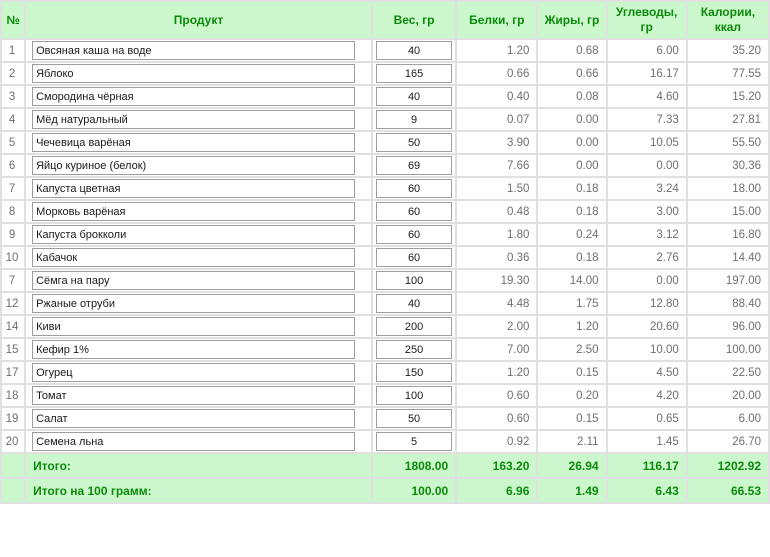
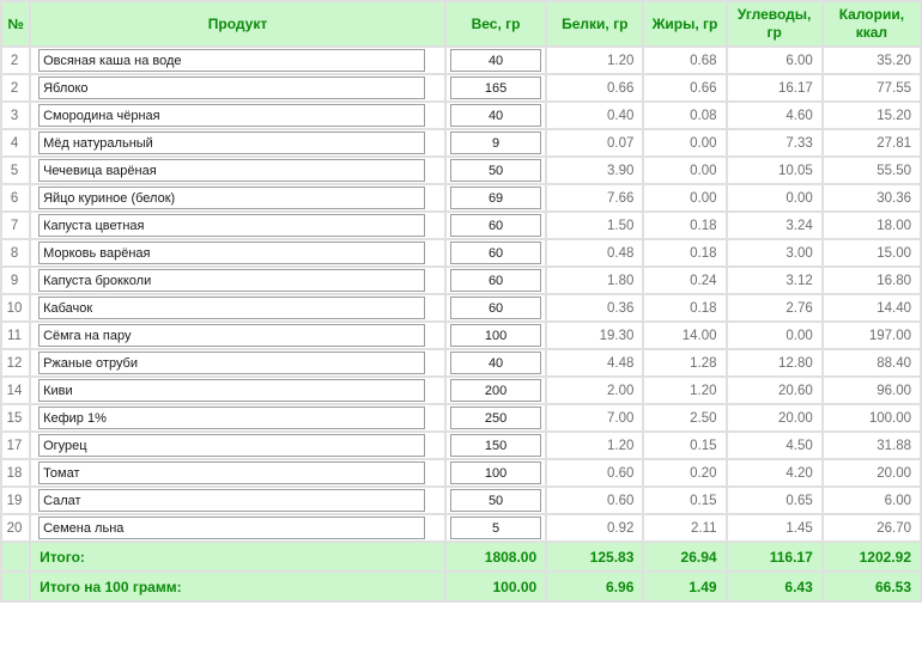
  №	Продукт	Вес, гр	Белки, гр	Жиры, гр	Углеводы, гр	Калории, ккал
- 1	Овсяная каша на воде	40	1.20	0.68	6.00	35.20
+ 2	Овсяная каша на воде	40	1.20	0.68	6.00	35.20
  2	Яблоко	165	0.66	0.66	16.17	77.55
  3	Смородина чёрная	40	0.40	0.08	4.60	15.20
  4	Мёд натуральный	9	0.07	0.00	7.33	27.81
  5	Чечевица варёная	50	3.90	0.00	10.05	55.50
  6	Яйцо куриное (белок)	69	7.66	0.00	0.00	30.36
  7	Капуста цветная	60	1.50	0.18	3.24	18.00
  8	Морковь варёная	60	0.48	0.18	3.00	15.00
  9	Капуста брокколи	60	1.80	0.24	3.12	16.80
  10	Кабачок	60	0.36	0.18	2.76	14.40
- 7	Сёмга на пару	100	19.30	14.00	0.00	197.00
+ 11	Сёмга на пару	100	19.30	14.00	0.00	197.00
- 12	Ржаные отруби	40	4.48	1.75	12.80	88.40
+ 12	Ржаные отруби	40	4.48	1.28	12.80	88.40
  14	Киви	200	2.00	1.20	20.60	96.00
- 15	Кефир 1%	250	7.00	2.50	10.00	100.00
+ 15	Кефир 1%	250	7.00	2.50	20.00	100.00
- 17	Огурец	150	1.20	0.15	4.50	22.50
+ 17	Огурец	150	1.20	0.15	4.50	31.88
  18	Томат	100	0.60	0.20	4.20	20.00
  19	Салат	50	0.60	0.15	0.65	6.00
  20	Семена льна	5	0.92	2.11	1.45	26.70
- 	Итого:	1808.00	163.20	26.94	116.17	1202.92
+ 	Итого:	1808.00	125.83	26.94	116.17	1202.92
  	Итого на 100 грамм:	100.00	6.96	1.49	6.43	66.53
